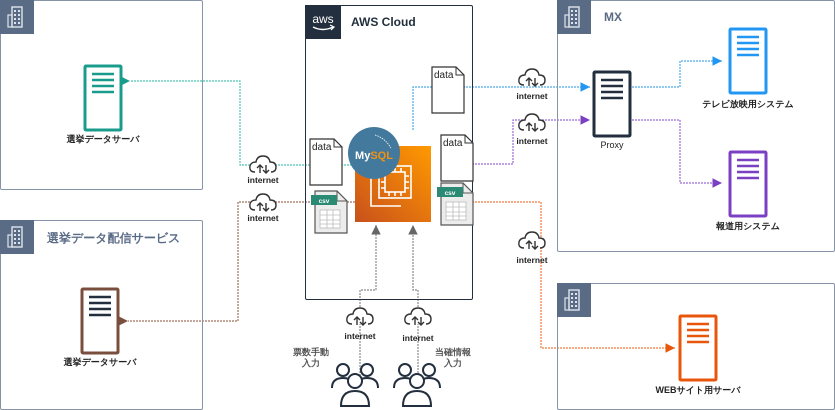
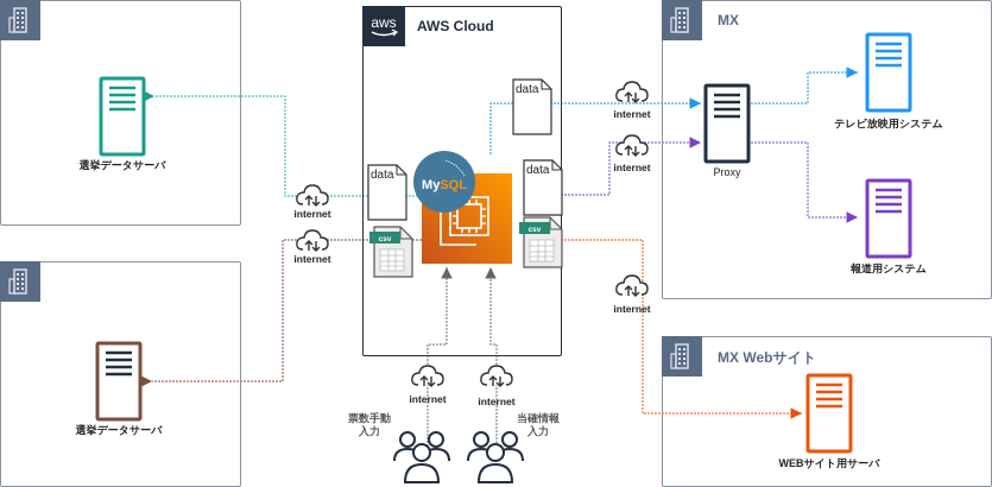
- 選挙データ配信サービス
  aws
  AWS Cloud
  MX
+ MX Webサイト
  選挙データサーバ
  選挙データサーバ
  Proxy
  テレビ放映用システム
  報道用システム
  WEBサイト用サーバ
  MySQL
  data
  data
  data
  internet
  internet
  internet
  internet
  internet
  internet
  internet
  票数手動
  入力
  当確情報
  入力
